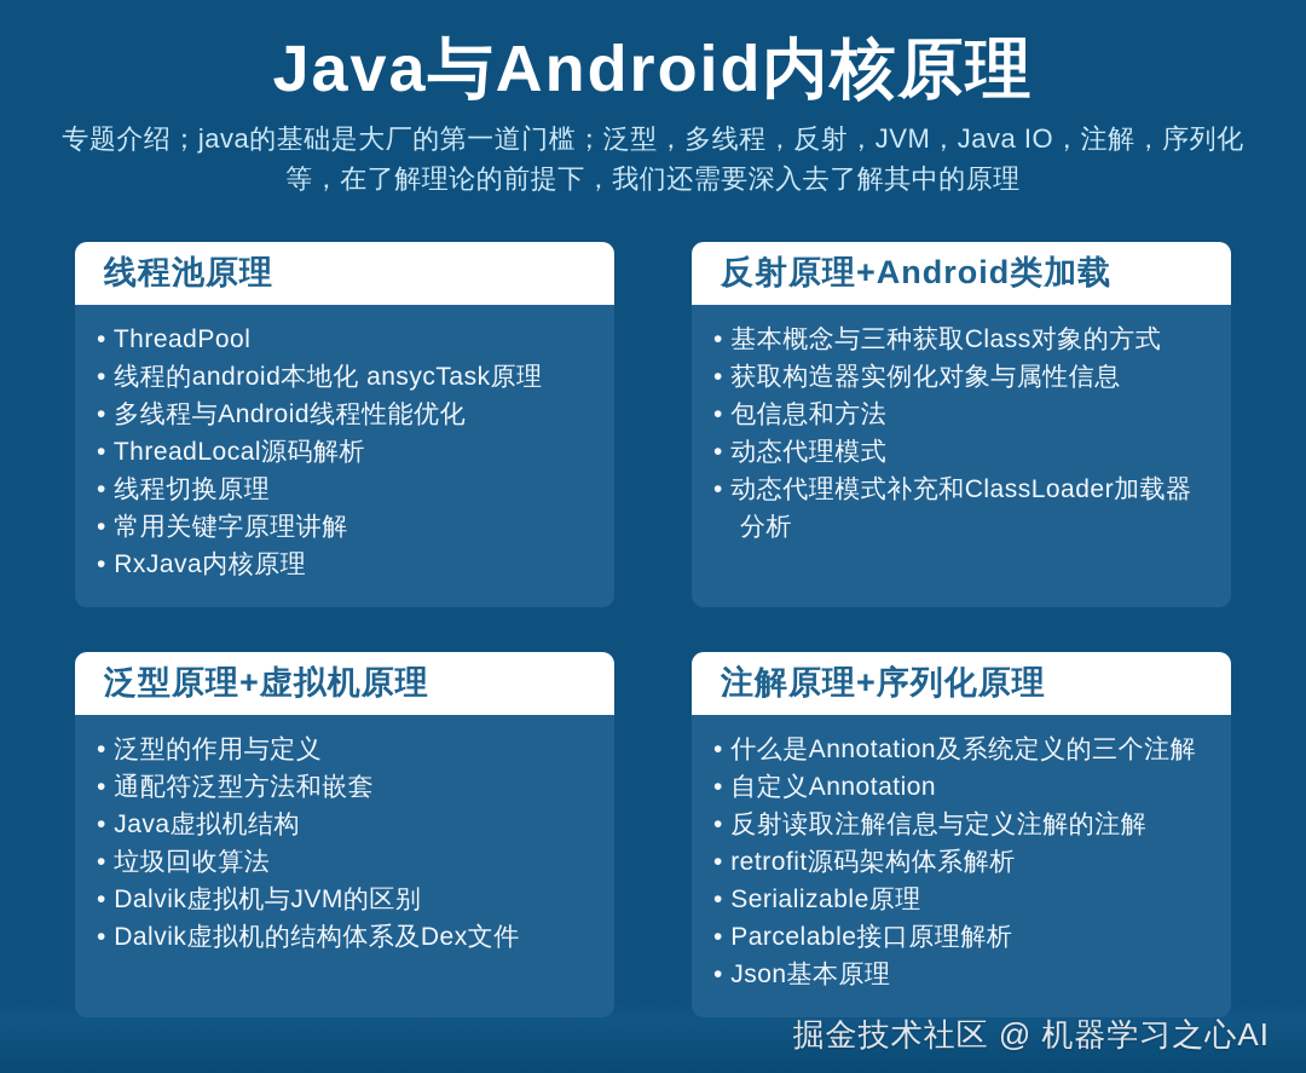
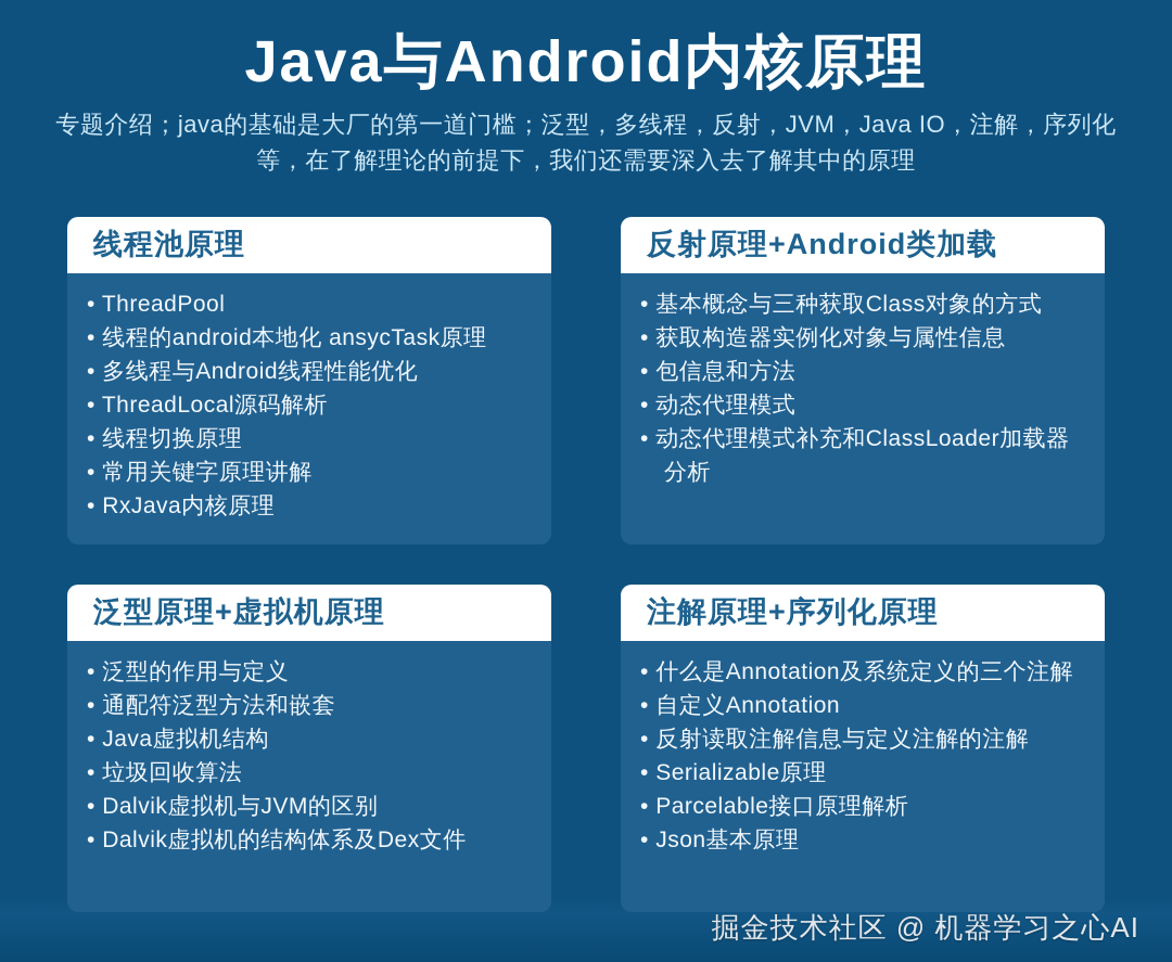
  Java与Android内核原理
  专题介绍；java的基础是大厂的第一道门槛；泛型，多线程，反射，JVM，Java IO，注解，序列化
  等，在了解理论的前提下，我们还需要深入去了解其中的原理
  线程池原理
  • ThreadPool
  • 线程的android本地化 ansycTask原理
  • 多线程与Android线程性能优化
  • ThreadLocal源码解析
  • 线程切换原理
  • 常用关键字原理讲解
  • RxJava内核原理
  反射原理+Android类加载
  • 基本概念与三种获取Class对象的方式
  • 获取构造器实例化对象与属性信息
  • 包信息和方法
  • 动态代理模式
  • 动态代理模式补充和ClassLoader加载器分析
  泛型原理+虚拟机原理
  • 泛型的作用与定义
  • 通配符泛型方法和嵌套
  • Java虚拟机结构
  • 垃圾回收算法
  • Dalvik虚拟机与JVM的区别
  • Dalvik虚拟机的结构体系及Dex文件
  注解原理+序列化原理
  • 什么是Annotation及系统定义的三个注解
  • 自定义Annotation
  • 反射读取注解信息与定义注解的注解
- • retrofit源码架构体系解析
  • Serializable原理
  • Parcelable接口原理解析
  • Json基本原理
  掘金技术社区 @ 机器学习之心AI
